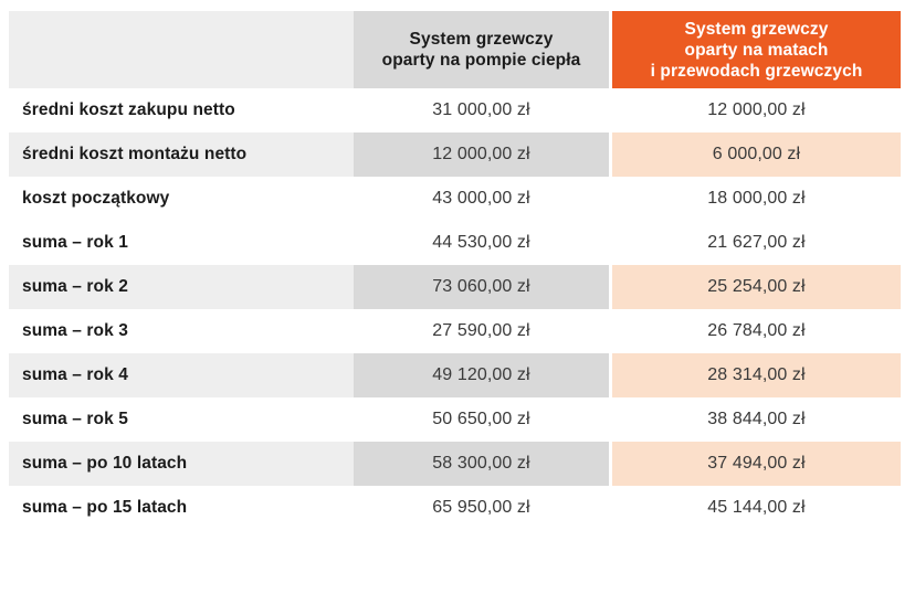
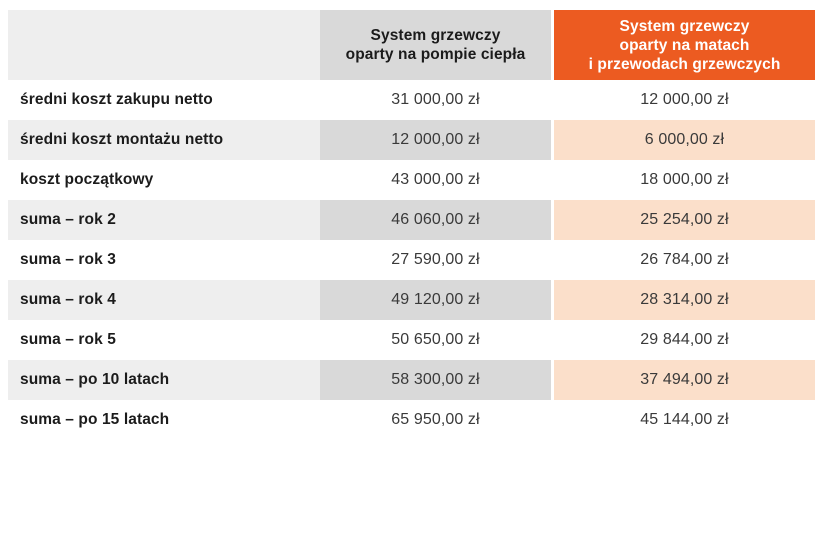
  	System grzewczy oparty na pompie ciepła	System grzewczy oparty na matach i przewodach grzewczych
  średni koszt zakupu netto	31 000,00 zł	12 000,00 zł
  średni koszt montażu netto	12 000,00 zł	6 000,00 zł
  koszt początkowy	43 000,00 zł	18 000,00 zł
- suma – rok 1	44 530,00 zł	21 627,00 zł
- suma – rok 2	73 060,00 zł	25 254,00 zł
+ suma – rok 2	46 060,00 zł	25 254,00 zł
  suma – rok 3	27 590,00 zł	26 784,00 zł
  suma – rok 4	49 120,00 zł	28 314,00 zł
- suma – rok 5	50 650,00 zł	38 844,00 zł
+ suma – rok 5	50 650,00 zł	29 844,00 zł
  suma – po 10 latach	58 300,00 zł	37 494,00 zł
  suma – po 15 latach	65 950,00 zł	45 144,00 zł
